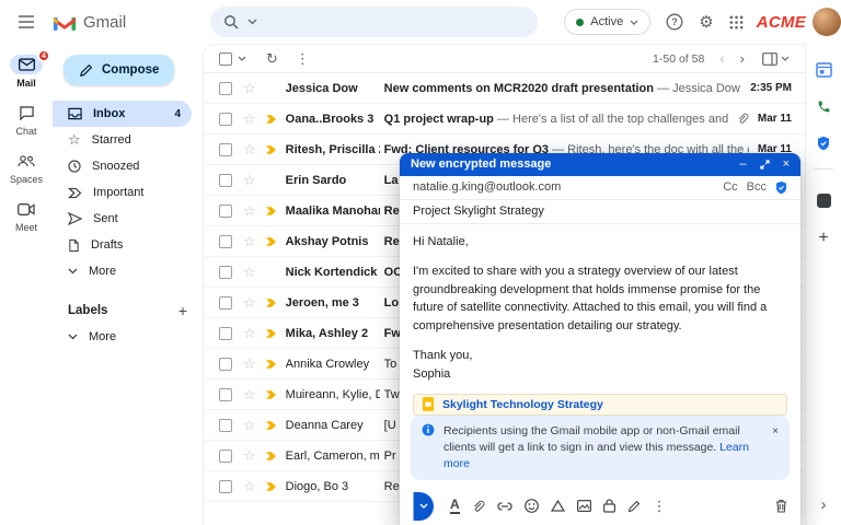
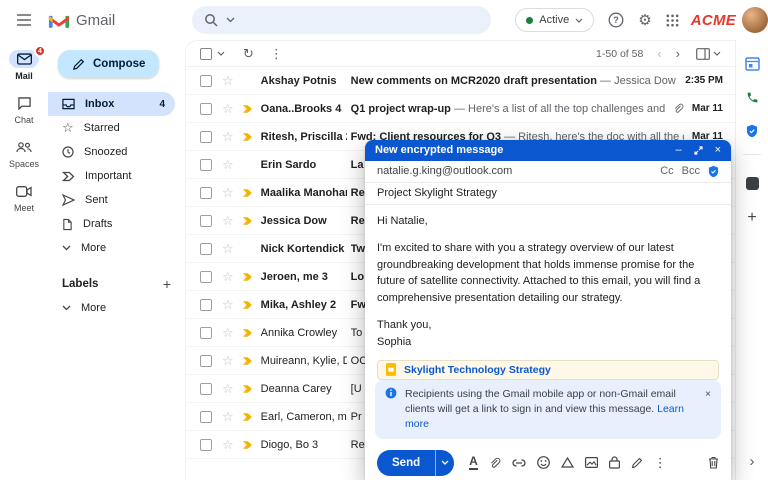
  Gmail
  Active
  ?
  ⚙
  ACME
  Mail
  Chat
  Spaces
  Meet
  Compose
  Inbox
  4
  ☆
  Starred
  Snoozed
  Important
  Sent
  Drafts
  More
  Labels
  +
  More
  ↻
  ⋮
  1-50 of 58
  ‹
  ›
  ☆
- Jessica Dow
+ Akshay Potnis
  New comments on MCR2020 draft presentation — Jessica Dow
  2:35 PM
  ☆
- Oana..Brooks 3
+ Oana..Brooks 4
  Q1 project wrap-up — Here's a list of all the top challenges and
  Mar 11
  ☆
  Ritesh, Priscilla
  Fwd: Client resources for Q3 — Ritesh, here's the doc with all the
  Mar 11
  ☆
  Erin Sardo
  La
  ☆
  Maalika Manoha
  Re
  ☆
- Akshay Potnis
+ Jessica Dow
  Re
  ☆
  Nick Kortendick
- OC
+ Tw
  ☆
  Jeroen, me 3
  Lo
  ☆
  Mika, Ashley 2
  Fw
  ☆
  Annika Crowley
  To
  ☆
  Muireann, Kylie, D
- Tw
+ OC
  ☆
  Deanna Carey
  [U
  ☆
  Earl, Cameron, m
  Pr
  ☆
  Diogo, Bo 3
  Re
  +
  ›
  New encrypted message
  –
  ×
  natalie.g.king@outlook.com
  Cc
  Bcc
  Project Skylight Strategy
  Hi Natalie,
  I'm excited to share with you a strategy overview of our latest groundbreaking development that holds immense promise for the future of satellite connectivity. Attached to this email, you will find a comprehensive presentation detailing our strategy.
  Thank you,
  Sophia
  Skylight Technology Strategy
  Recipients using the Gmail mobile app or non-Gmail email clients will get a link to sign in and view this message. Learn more
  ×
+ Send
  A
  ⋮
